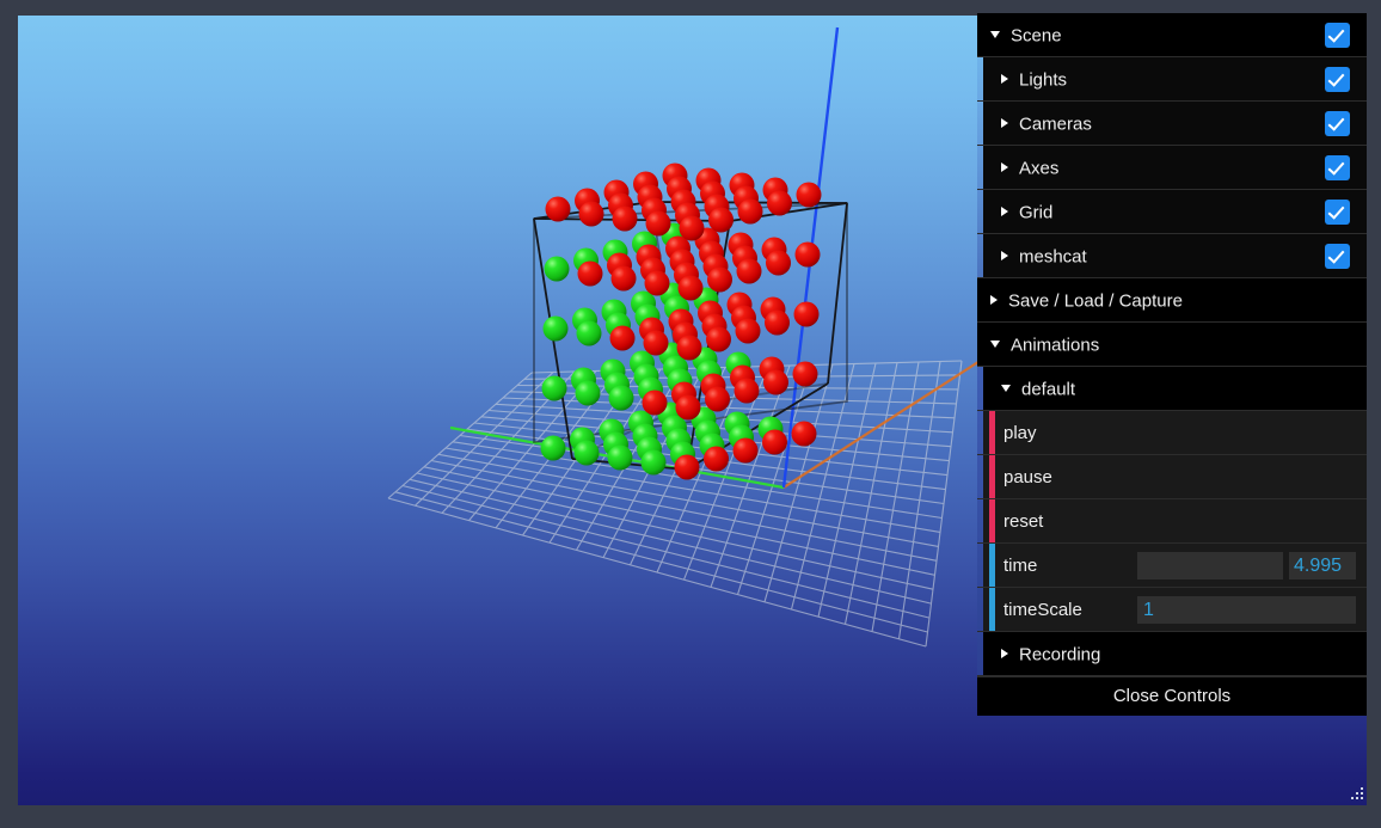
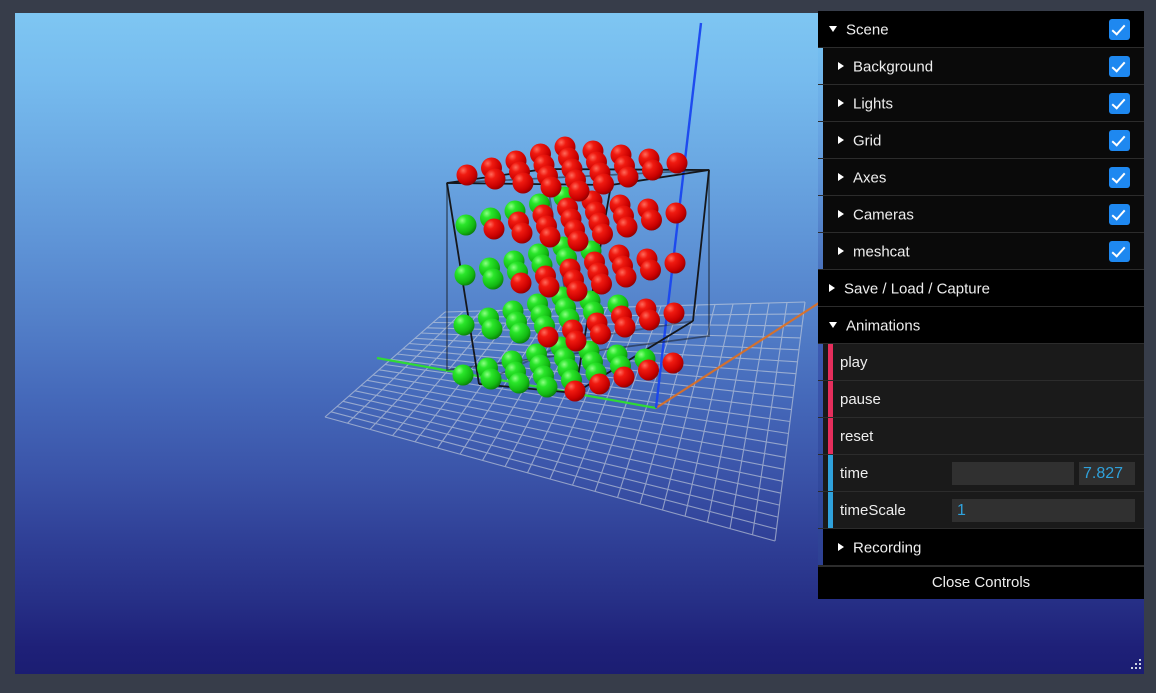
  Scene
+ Background
  Lights
- Cameras
+ Grid
  Axes
- Grid
+ Cameras
  meshcat
  Save / Load / Capture
  Animations
- default
  play
  pause
  reset
  time
- 4.995
+ 7.827
  timeScale
  1
  Recording
  Close Controls
